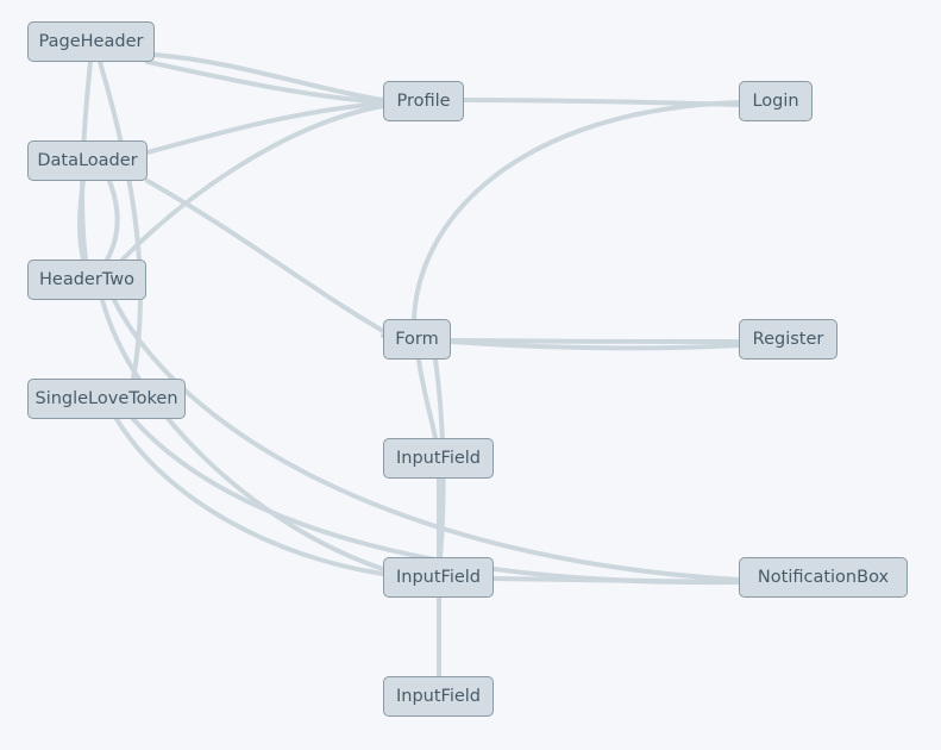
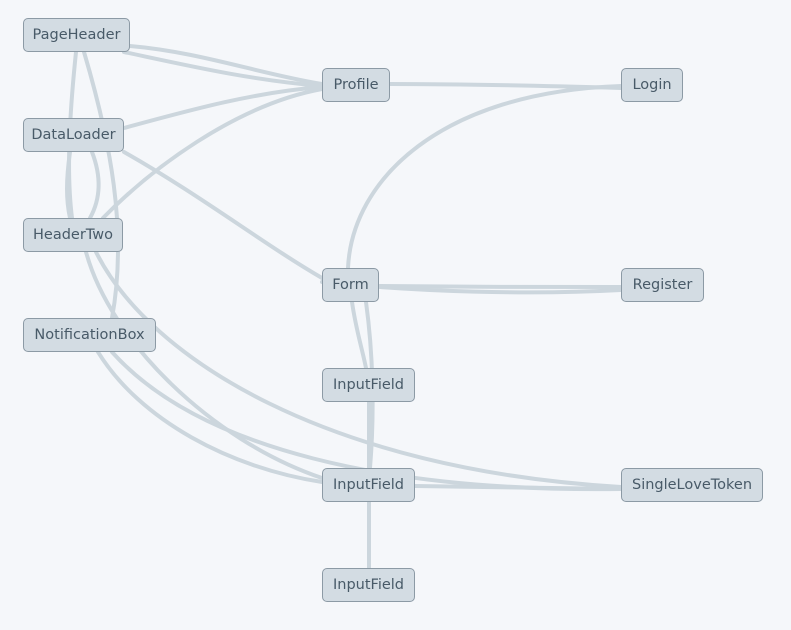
  PageHeader
  DataLoader
  HeaderTwo
- SingleLoveToken
+ NotificationBox
  Profile
  Form
  InputField
  InputField
  InputField
  Login
  Register
- NotificationBox
+ SingleLoveToken
